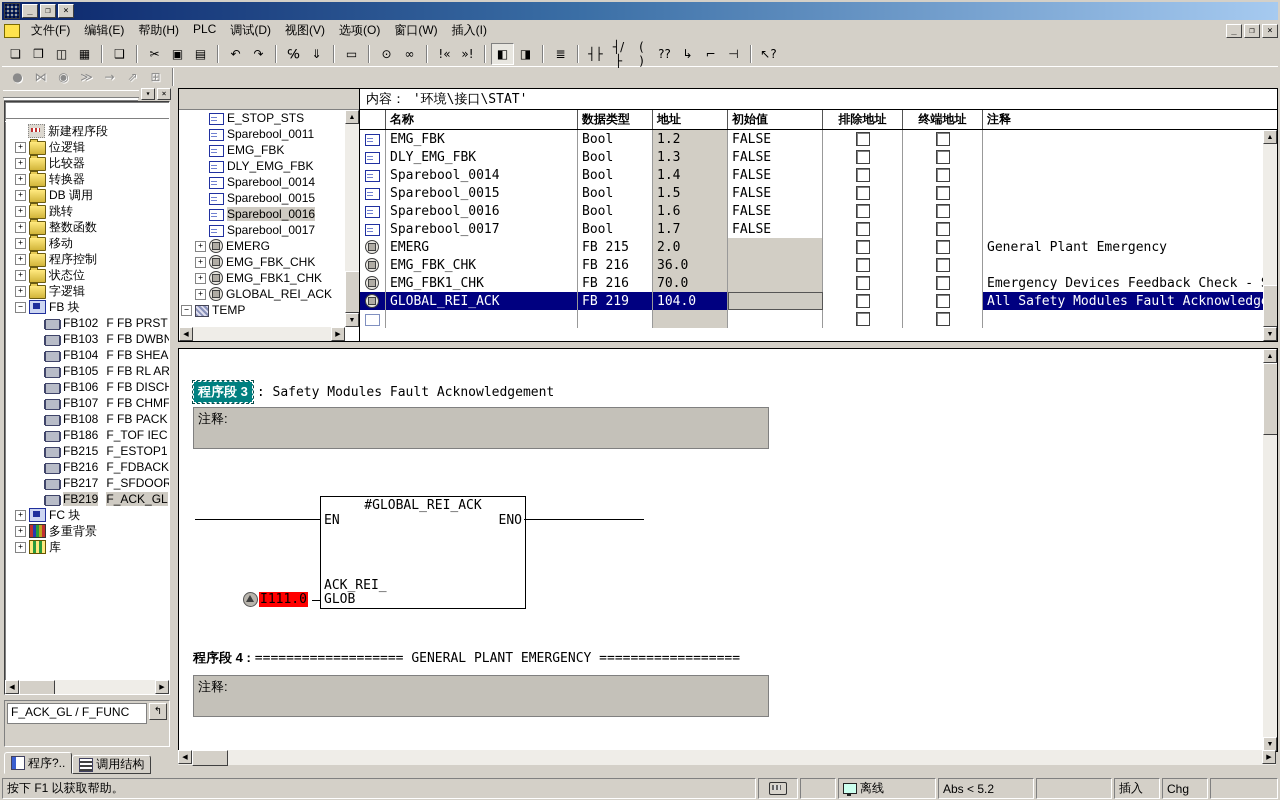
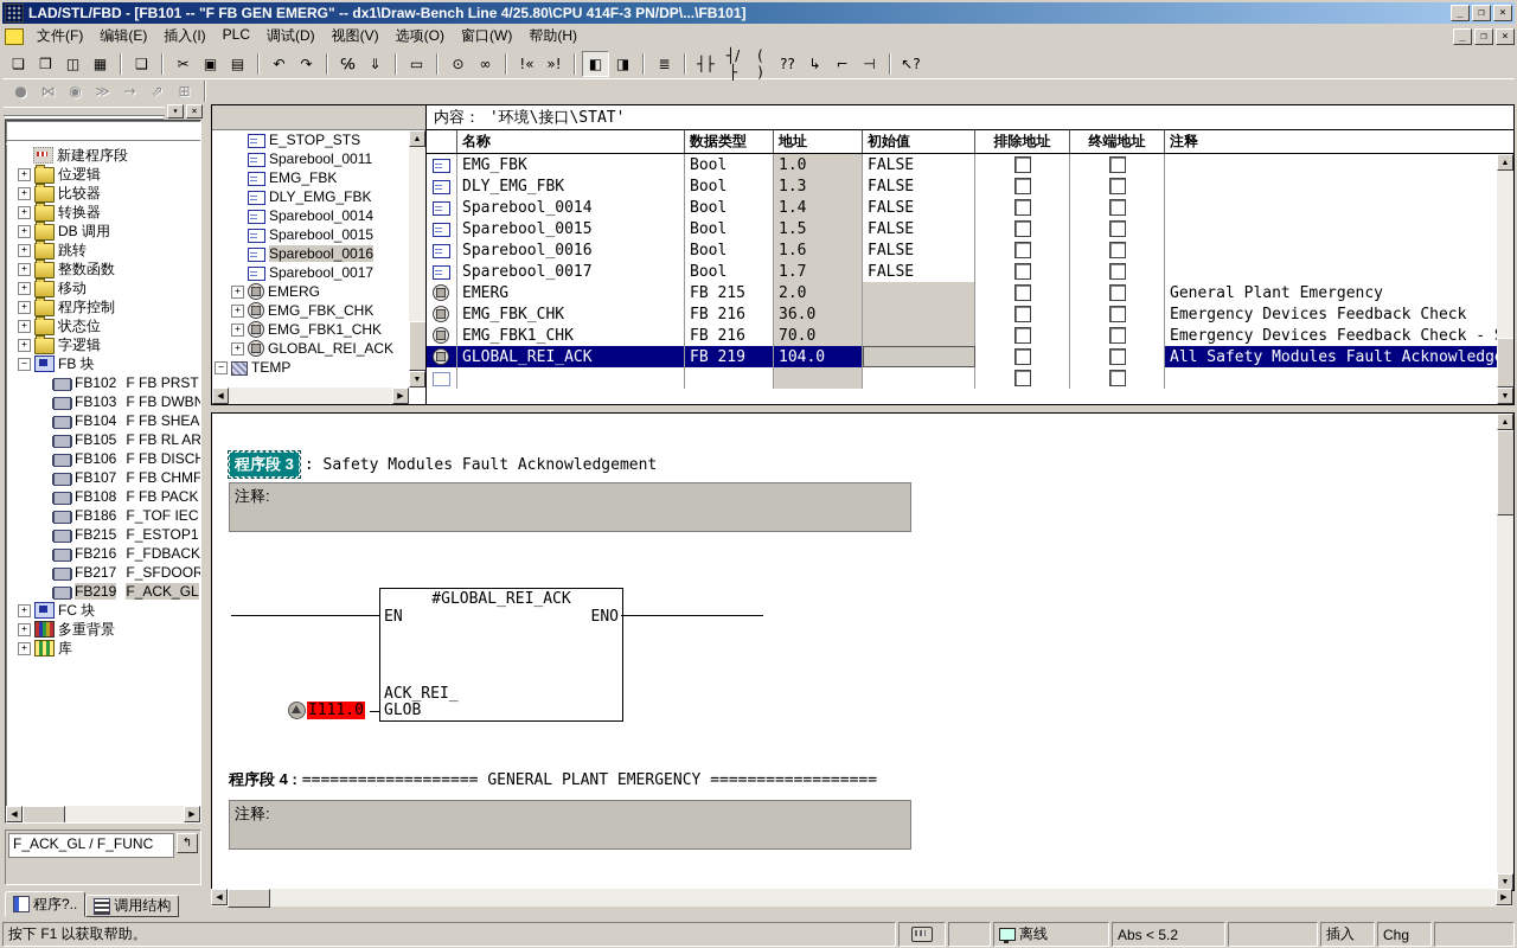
+ LAD/STL/FBD - [FB101 -- "F FB GEN EMERG" -- dx1\Draw-Bench Line 4/25.80\CPU 414F-3 PN/DP\...\FB101]
  _
  ❐
  ×
  文件(F)
  编辑(E)
- 帮助(H)
+ 插入(I)
  PLC
  调试(D)
  视图(V)
  选项(O)
  窗口(W)
- 插入(I)
+ 帮助(H)
  _
  ❐
  ×
  ❏
  ❒
  ◫
  ▦
  ❑
  ✂
  ▣
  ▤
  ↶
  ↷
  ℅
  ⇓
  ▭
  ⊙
  ∞
  !«
  »!
  ◧
  ◨
  ≣
  ┤├
  ┤/├
  ( )
  ??
  ↳
  ⌐
  ⊣
  ↖?
  ●
  ⋈
  ◉
  ≫
  →
  ⇗
  ⊞
  ▾
  ×
  新建程序段
  +
  位逻辑
  +
  比较器
  +
  转换器
  +
  DB 调用
  +
  跳转
  +
  整数函数
  +
  移动
  +
  程序控制
  +
  状态位
  +
  字逻辑
  −
  FB 块
  FB102
  F FB PRST
  FB103
  F FB DWBN
  FB104
  F FB SHEA
  FB105
  F FB RL AR
  FB106
  F FB DISCH
  FB107
  F FB CHMF
  FB108
  F FB PACK
  FB186
  F_TOF IEC
  FB215
  F_ESTOP1
  FB216
  F_FDBACK
  FB217
  F_SFDOOR
  FB219
  F_ACK_GL
  +
  FC 块
  +
  多重背景
  +
  库
  F_ACK_GL / F_FUNC
  ↰
  程序?..
  调用结构
  E_STOP_STS
  Sparebool_0011
  EMG_FBK
  DLY_EMG_FBK
  Sparebool_0014
  Sparebool_0015
  Sparebool_0016
  Sparebool_0017
  +
  EMERG
  +
  EMG_FBK_CHK
  +
  EMG_FBK1_CHK
  +
  GLOBAL_REI_ACK
  −
  TEMP
  内容： '环境\接口\STAT'
  名称
  数据类型
  地址
  初始值
  排除地址
  终端地址
  注释
  EMG_FBK
  Bool
- 1.2
+ 1.0
  FALSE
  DLY_EMG_FBK
  Bool
  1.3
  FALSE
  Sparebool_0014
  Bool
  1.4
  FALSE
  Sparebool_0015
  Bool
  1.5
  FALSE
  Sparebool_0016
  Bool
  1.6
  FALSE
  Sparebool_0017
  Bool
  1.7
  FALSE
  EMERG
  FB 215
  2.0
  General Plant Emergency
  EMG_FBK_CHK
  FB 216
  36.0
+ Emergency Devices Feedback Check
  EMG_FBK1_CHK
  FB 216
  70.0
  Emergency Devices Feedback Check -
  GLOBAL_REI_ACK
  FB 219
  104.0
  All Safety Modules Fault Acknowledg
  程序段 3
  : Safety Modules Fault Acknowledgement
  注释:
  #GLOBAL_REI_ACK
  EN
  ENO
  ACK_REI_
  GLOB
  I111.0
  程序段 4 :
  =================== GENERAL PLANT EMERGENCY ==================
  注释:
  按下 F1 以获取帮助。
  离线
  Abs < 5.2
  插入
  Chg
